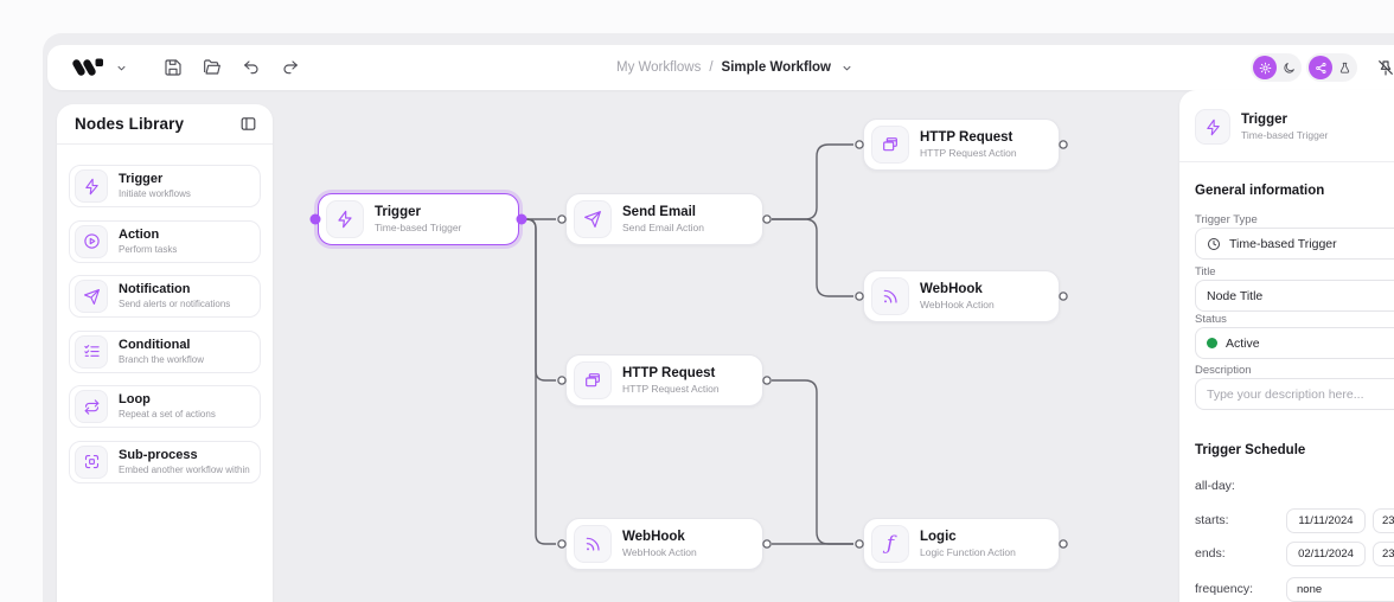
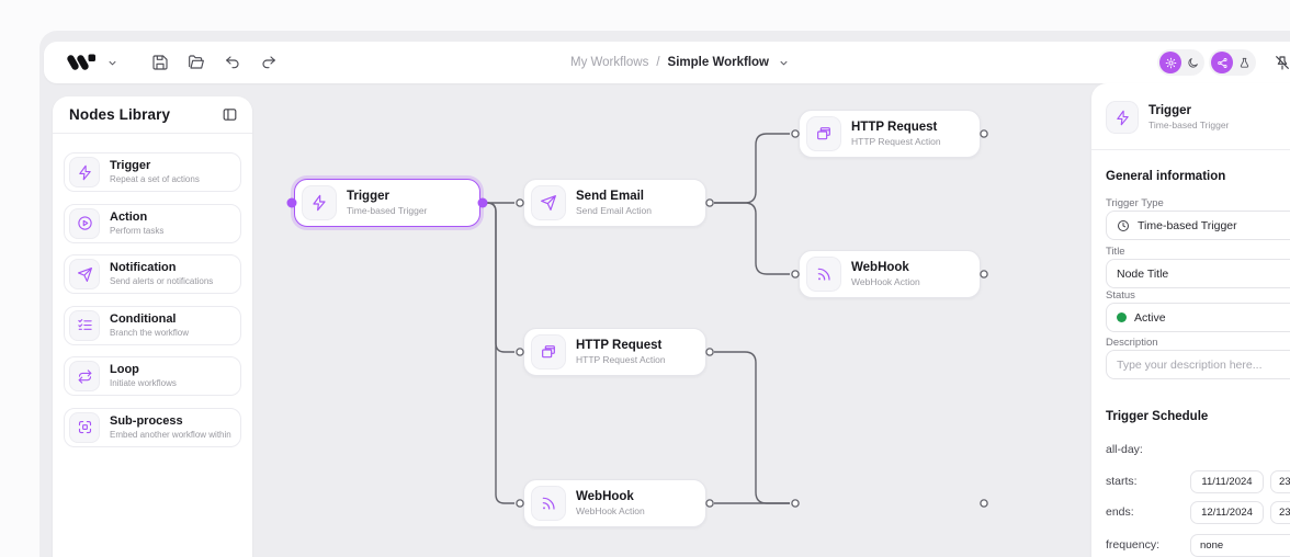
  My Workflows
  /
  Simple Workflow
  Nodes Library
  Trigger
- Initiate workflows
+ Repeat a set of actions
  Action
  Perform tasks
  Notification
  Send alerts or notifications
  Conditional
  Branch the workflow
  Loop
- Repeat a set of actions
+ Initiate workflows
  Sub-process
  Embed another workflow within
  Trigger
  Time-based Trigger
  Send Email
  Send Email Action
  HTTP Request
  HTTP Request Action
  WebHook
  WebHook Action
  HTTP Request
  HTTP Request Action
  WebHook
  WebHook Action
- ƒ
- Logic
- Logic Function Action
  Trigger
  Time-based Trigger
  General information
  Trigger Type
  Time-based Trigger
  Title
  Node Title
  Status
  Active
  Description
  Type your description here...
  Trigger Schedule
  all-day:
  starts:
  11/11/2024
  23
  ends:
- 02/11/2024
+ 12/11/2024
  23
  frequency:
  none
